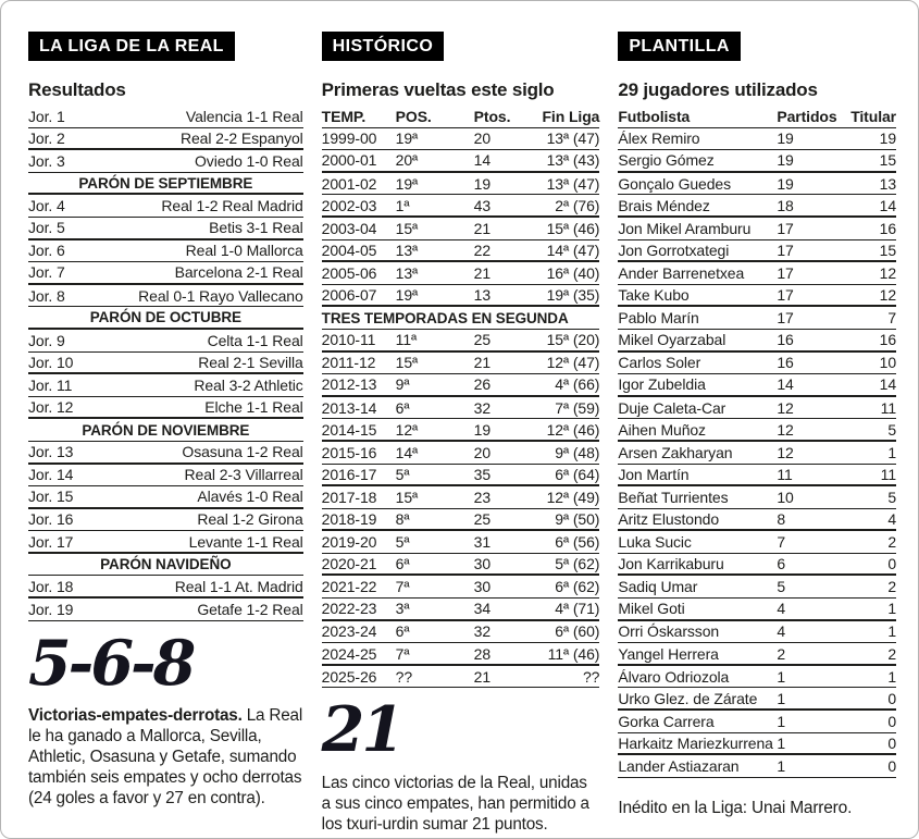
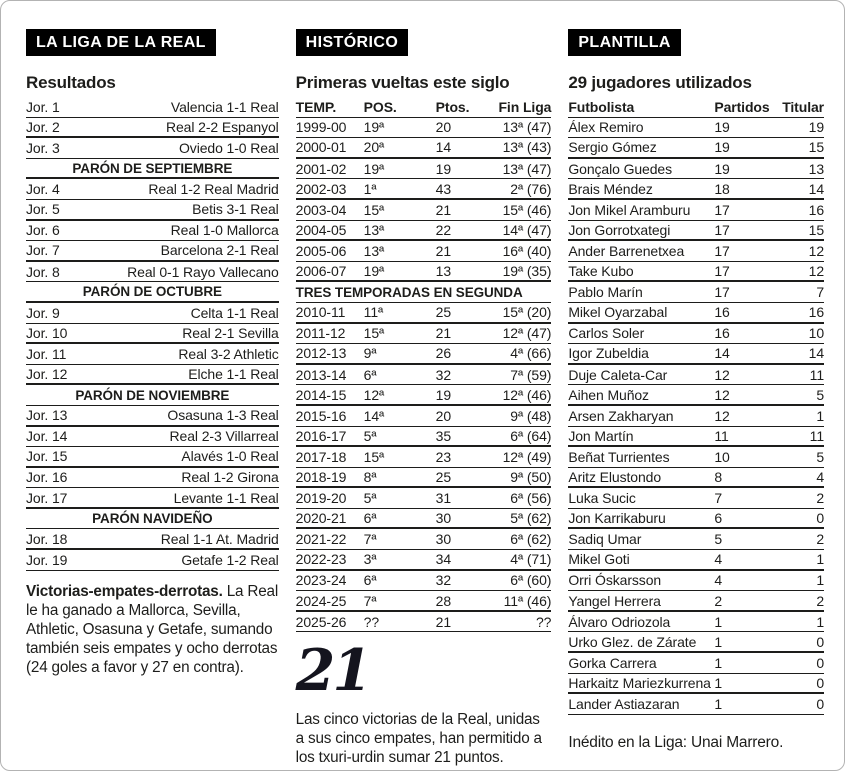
  LA LIGA DE LA REAL
  Resultados
  Jor. 1
  Valencia 1-1 Real
  Jor. 2
  Real 2-2 Espanyol
  Jor. 3
  Oviedo 1-0 Real
  PARÓN DE SEPTIEMBRE
  Jor. 4
  Real 1-2 Real Madrid
  Jor. 5
  Betis 3-1 Real
  Jor. 6
  Real 1-0 Mallorca
  Jor. 7
  Barcelona 2-1 Real
  Jor. 8
  Real 0-1 Rayo Vallecano
  PARÓN DE OCTUBRE
  Jor. 9
  Celta 1-1 Real
  Jor. 10
  Real 2-1 Sevilla
  Jor. 11
  Real 3-2 Athletic
  Jor. 12
  Elche 1-1 Real
  PARÓN DE NOVIEMBRE
  Jor. 13
- Osasuna 1-2 Real
+ Osasuna 1-3 Real
  Jor. 14
  Real 2-3 Villarreal
  Jor. 15
  Alavés 1-0 Real
  Jor. 16
  Real 1-2 Girona
  Jor. 17
  Levante 1-1 Real
  PARÓN NAVIDEÑO
  Jor. 18
  Real 1-1 At. Madrid
  Jor. 19
  Getafe 1-2 Real
- 5-6-8
  Victorias-empates-derrotas. La Real le ha ganado a Mallorca, Sevilla, Athletic, Osasuna y Getafe, sumando también seis empates y ocho derrotas (24 goles a favor y 27 en contra).
  HISTÓRICO
  Primeras vueltas este siglo
  TEMP.
  POS.
  Ptos.
  Fin Liga
  1999-00
  19ª
  20
  13ª (47)
  2000-01
  20ª
  14
  13ª (43)
  2001-02
  19ª
  19
  13ª (47)
  2002-03
  1ª
  43
  2ª (76)
  2003-04
  15ª
  21
  15ª (46)
  2004-05
  13ª
  22
  14ª (47)
  2005-06
  13ª
  21
  16ª (40)
  2006-07
  19ª
  13
  19ª (35)
  TRES TEMPORADAS EN SEGUNDA
  2010-11
  11ª
  25
  15ª (20)
  2011-12
  15ª
  21
  12ª (47)
  2012-13
  9ª
  26
  4ª (66)
  2013-14
  6ª
  32
  7ª (59)
  2014-15
  12ª
  19
  12ª (46)
  2015-16
  14ª
  20
  9ª (48)
  2016-17
  5ª
  35
  6ª (64)
  2017-18
  15ª
  23
  12ª (49)
  2018-19
  8ª
  25
  9ª (50)
  2019-20
  5ª
  31
  6ª (56)
  2020-21
  6ª
  30
  5ª (62)
  2021-22
  7ª
  30
  6ª (62)
  2022-23
  3ª
  34
  4ª (71)
  2023-24
  6ª
  32
  6ª (60)
  2024-25
  7ª
  28
  11ª (46)
  2025-26
  ??
  21
  ??
  21
  Las cinco victorias de la Real, unidas a sus cinco empates, han permitido a los txuri-urdin sumar 21 puntos.
  PLANTILLA
  29 jugadores utilizados
  Futbolista
  Partidos
  Titular
  Álex Remiro
  19
  19
  Sergio Gómez
  19
  15
  Gonçalo Guedes
  19
  13
  Brais Méndez
  18
  14
  Jon Mikel Aramburu
  17
  16
  Jon Gorrotxategi
  17
  15
  Ander Barrenetxea
  17
  12
  Take Kubo
  17
  12
  Pablo Marín
  17
  7
  Mikel Oyarzabal
  16
  16
  Carlos Soler
  16
  10
  Igor Zubeldia
  14
  14
  Duje Caleta-Car
  12
  11
  Aihen Muñoz
  12
  5
  Arsen Zakharyan
  12
  1
  Jon Martín
  11
  11
  Beñat Turrientes
  10
  5
  Aritz Elustondo
  8
  4
  Luka Sucic
  7
  2
  Jon Karrikaburu
  6
  0
  Sadiq Umar
  5
  2
  Mikel Goti
  4
  1
  Orri Óskarsson
  4
  1
  Yangel Herrera
  2
  2
  Álvaro Odriozola
  1
  1
  Urko Glez. de Zárate
  1
  0
  Gorka Carrera
  1
  0
  Harkaitz Mariezkurrena
  1
  0
  Lander Astiazaran
  1
  0
  Inédito en la Liga: Unai Marrero.
